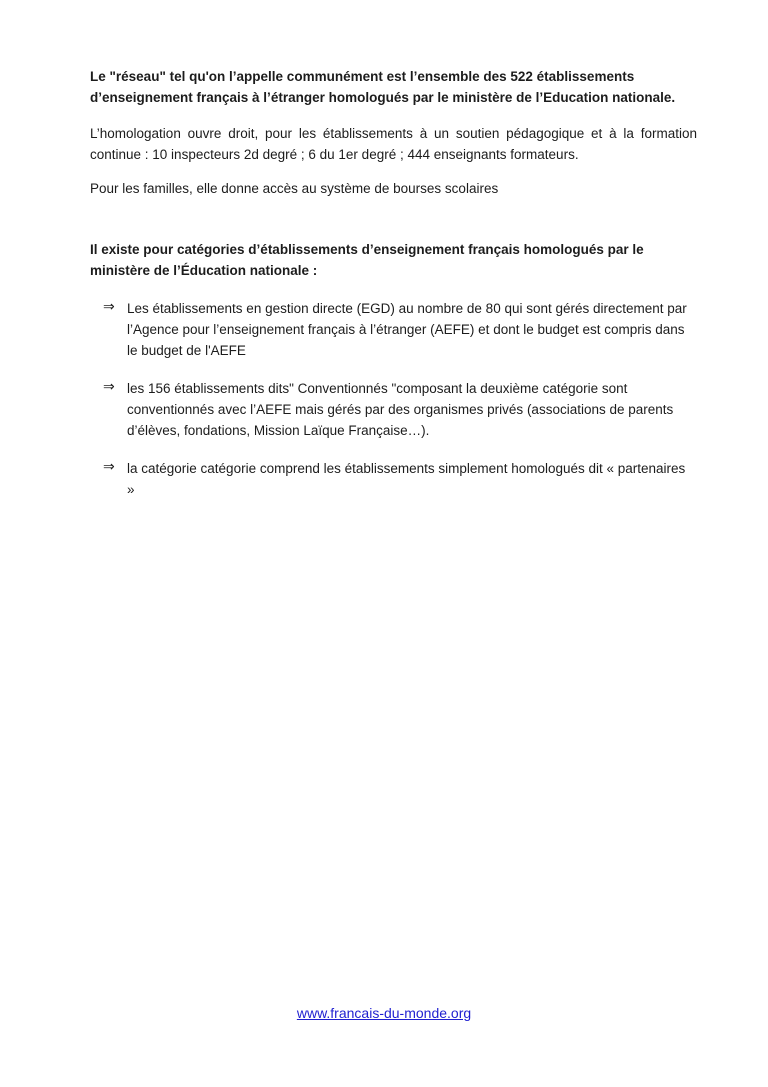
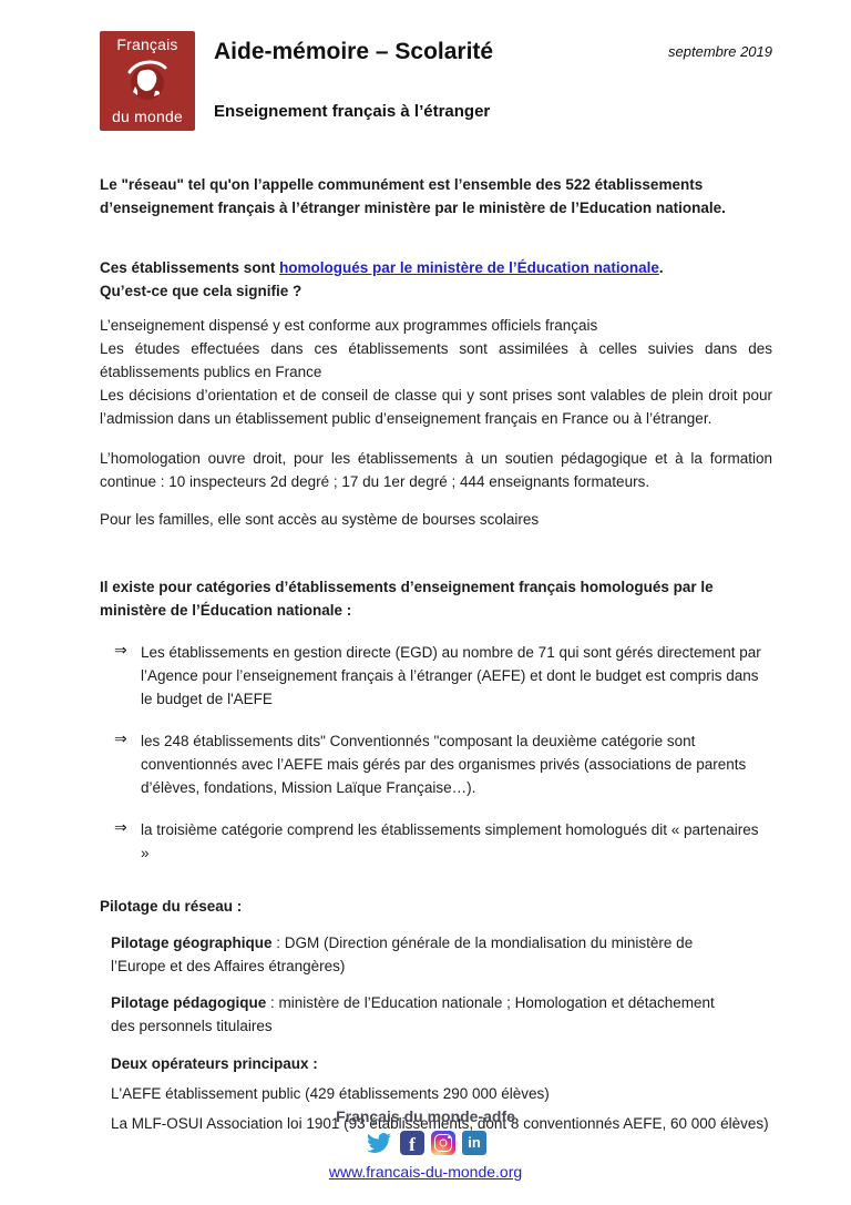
+ Français
+ du monde
+ Aide-mémoire – Scolarité
+ septembre 2019
+ Enseignement français à l’étranger
- Le "réseau" tel qu'on l’appelle communément est l’ensemble des 522 établissements d’enseignement français à l’étranger homologués par le ministère de l’Education nationale.
+ Le "réseau" tel qu'on l’appelle communément est l’ensemble des 522 établissements d’enseignement français à l’étranger ministère par le ministère de l’Education nationale.
+ Ces établissements sont homologués par le ministère de l’Éducation nationale.
+ Qu’est-ce que cela signifie ?
+ L’enseignement dispensé y est conforme aux programmes officiels français
+ Les études effectuées dans ces établissements sont assimilées à celles suivies dans des établissements publics en France
+ Les décisions d’orientation et de conseil de classe qui y sont prises sont valables de plein droit pour l’admission dans un établissement public d’enseignement français en France ou à l’étranger.
- L’homologation ouvre droit, pour les établissements à un soutien pédagogique et à la formation continue : 10 inspecteurs 2d degré ; 6 du 1er degré ; 444 enseignants formateurs.
+ L’homologation ouvre droit, pour les établissements à un soutien pédagogique et à la formation continue : 10 inspecteurs 2d degré ; 17 du 1er degré ; 444 enseignants formateurs.
- Pour les familles, elle donne accès au système de bourses scolaires
+ Pour les familles, elle sont accès au système de bourses scolaires
  Il existe pour catégories d’établissements d’enseignement français homologués par le ministère de l’Éducation nationale :
  ⇒
- Les établissements en gestion directe (EGD) au nombre de 80 qui sont gérés directement par l’Agence pour l’enseignement français à l’étranger (AEFE) et dont le budget est compris dans le budget de l'AEFE
+ Les établissements en gestion directe (EGD) au nombre de 71 qui sont gérés directement par l’Agence pour l’enseignement français à l’étranger (AEFE) et dont le budget est compris dans le budget de l'AEFE
  ⇒
- les 156 établissements dits" Conventionnés "composant la deuxième catégorie sont conventionnés avec l’AEFE mais gérés par des organismes privés (associations de parents d’élèves, fondations, Mission Laïque Française…).
+ les 248 établissements dits" Conventionnés "composant la deuxième catégorie sont conventionnés avec l’AEFE mais gérés par des organismes privés (associations de parents d’élèves, fondations, Mission Laïque Française…).
  ⇒
- la catégorie catégorie comprend les établissements simplement homologués dit « partenaires »
+ la troisième catégorie comprend les établissements simplement homologués dit « partenaires »
+ Pilotage du réseau :
+ Pilotage géographique : DGM (Direction générale de la mondialisation du ministère de l’Europe et des Affaires étrangères)
+ Pilotage pédagogique : ministère de l’Education nationale ; Homologation et détachement des personnels titulaires
+ Deux opérateurs principaux :
+ L'AEFE établissement public (429 établissements 290 000 élèves)
+ La MLF-OSUI Association loi 1901 (93 établissements, dont 8 conventionnés AEFE, 60 000 élèves)
+ Français du monde-adfe
+ f
+ in
  www.francais-du-monde.org
